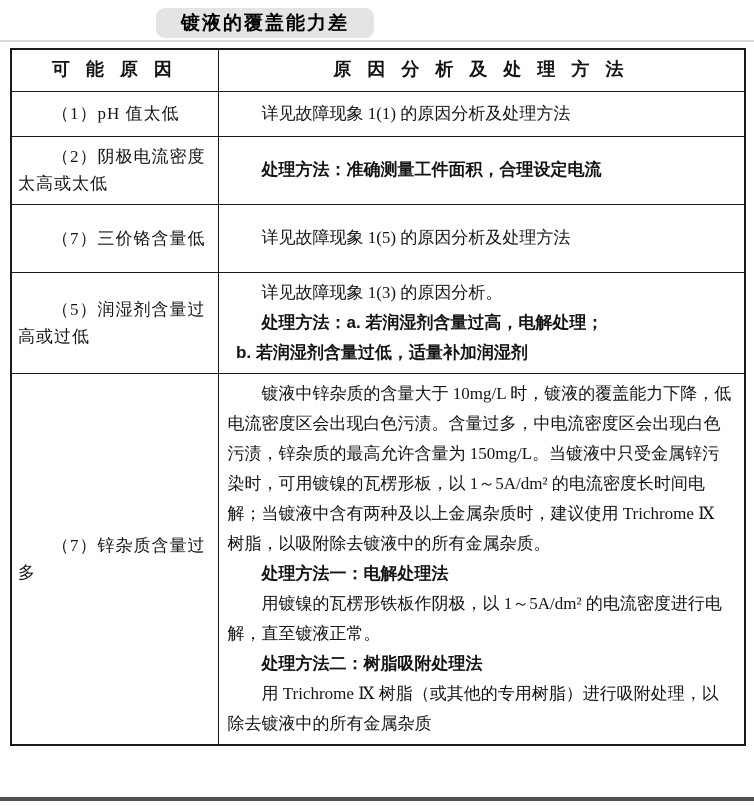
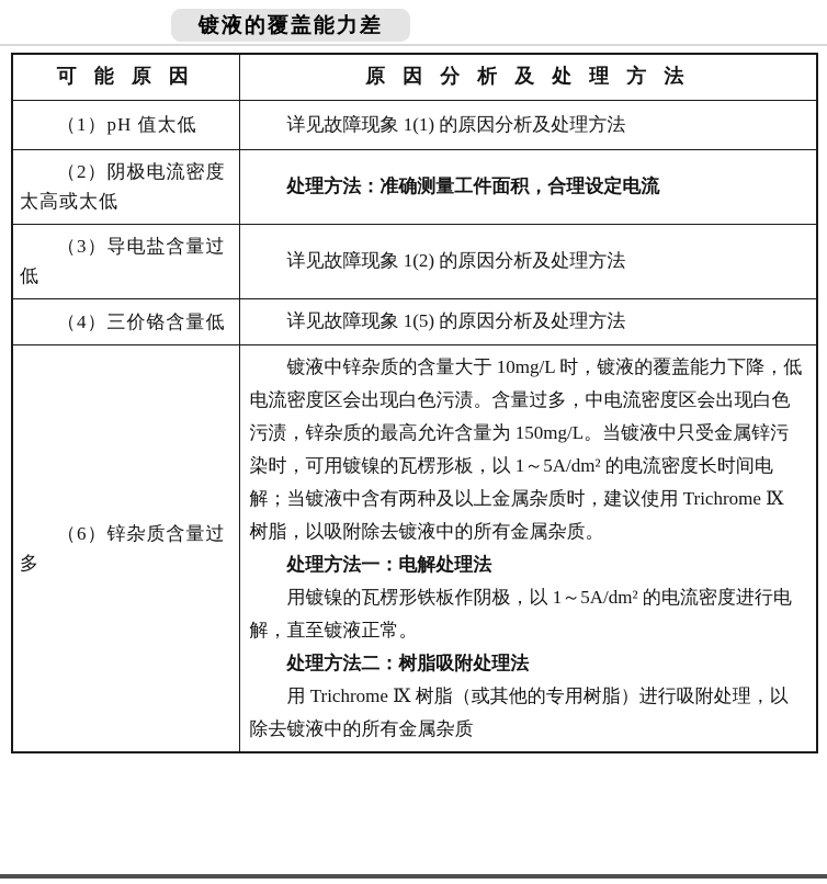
  镀液的覆盖能力差
  可 能 原 因	原 因 分 析 及 处 理 方 法
  （1）pH 值太低	详见故障现象 1(1) 的原因分析及处理方法
  （2）阴极电流密度太高或太低	处理方法：准确测量工件面积，合理设定电流
+ （3）导电盐含量过低	详见故障现象 1(2) 的原因分析及处理方法
- （7）三价铬含量低	详见故障现象 1(5) 的原因分析及处理方法
+ （4）三价铬含量低	详见故障现象 1(5) 的原因分析及处理方法
- （5）润湿剂含量过高或过低	详见故障现象 1(3) 的原因分析。处理方法：a. 若润湿剂含量过高，电解处理；b. 若润湿剂含量过低，适量补加润湿剂
- （7）锌杂质含量过多	镀液中锌杂质的含量大于 10mg/L 时，镀液的覆盖能力下降，低电流密度区会出现白色污渍。含量过多，中电流密度区会出现白色污渍，锌杂质的最高允许含量为 150mg/L。当镀液中只受金属锌污染时，可用镀镍的瓦楞形板，以 1～5A/dm² 的电流密度长时间电解；当镀液中含有两种及以上金属杂质时，建议使用 Trichrome Ⅸ 树脂，以吸附除去镀液中的所有金属杂质。处理方法一：电解处理法用镀镍的瓦楞形铁板作阴极，以 1～5A/dm² 的电流密度进行电解，直至镀液正常。处理方法二：树脂吸附处理法用 Trichrome Ⅸ 树脂（或其他的专用树脂）进行吸附处理，以除去镀液中的所有金属杂质
+ （6）锌杂质含量过多	镀液中锌杂质的含量大于 10mg/L 时，镀液的覆盖能力下降，低电流密度区会出现白色污渍。含量过多，中电流密度区会出现白色污渍，锌杂质的最高允许含量为 150mg/L。当镀液中只受金属锌污染时，可用镀镍的瓦楞形板，以 1～5A/dm² 的电流密度长时间电解；当镀液中含有两种及以上金属杂质时，建议使用 Trichrome Ⅸ 树脂，以吸附除去镀液中的所有金属杂质。处理方法一：电解处理法用镀镍的瓦楞形铁板作阴极，以 1～5A/dm² 的电流密度进行电解，直至镀液正常。处理方法二：树脂吸附处理法用 Trichrome Ⅸ 树脂（或其他的专用树脂）进行吸附处理，以除去镀液中的所有金属杂质
